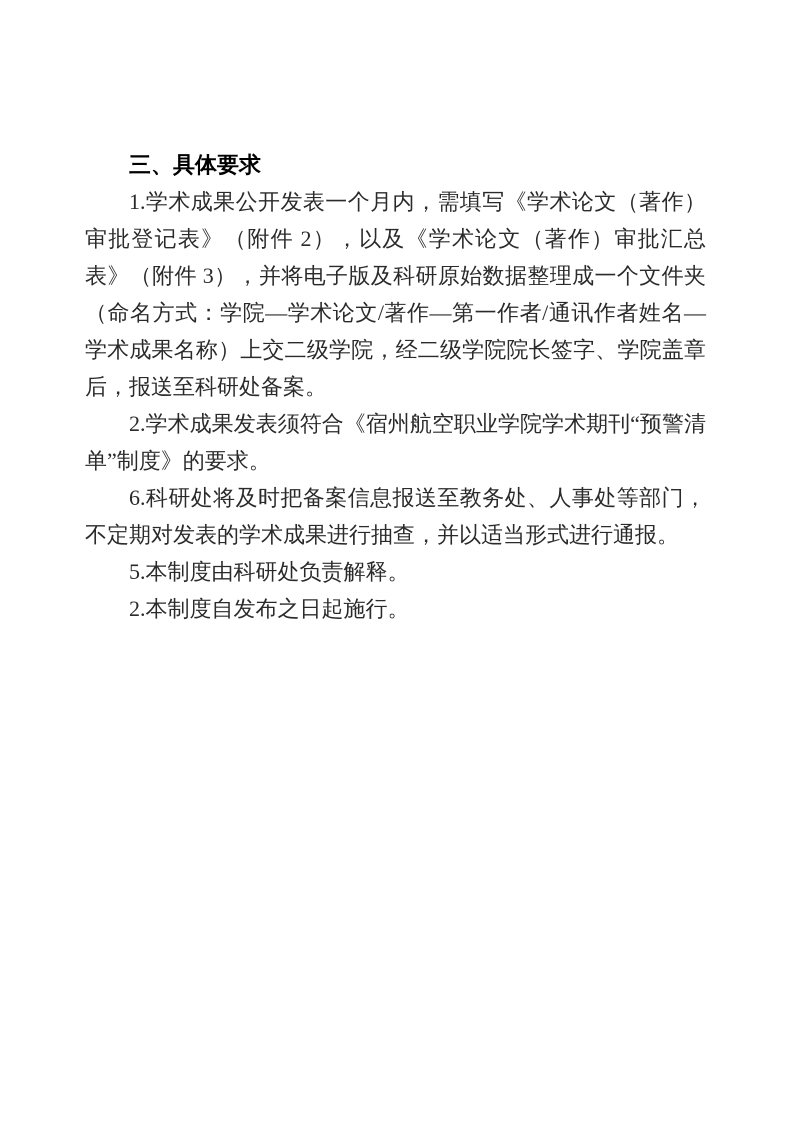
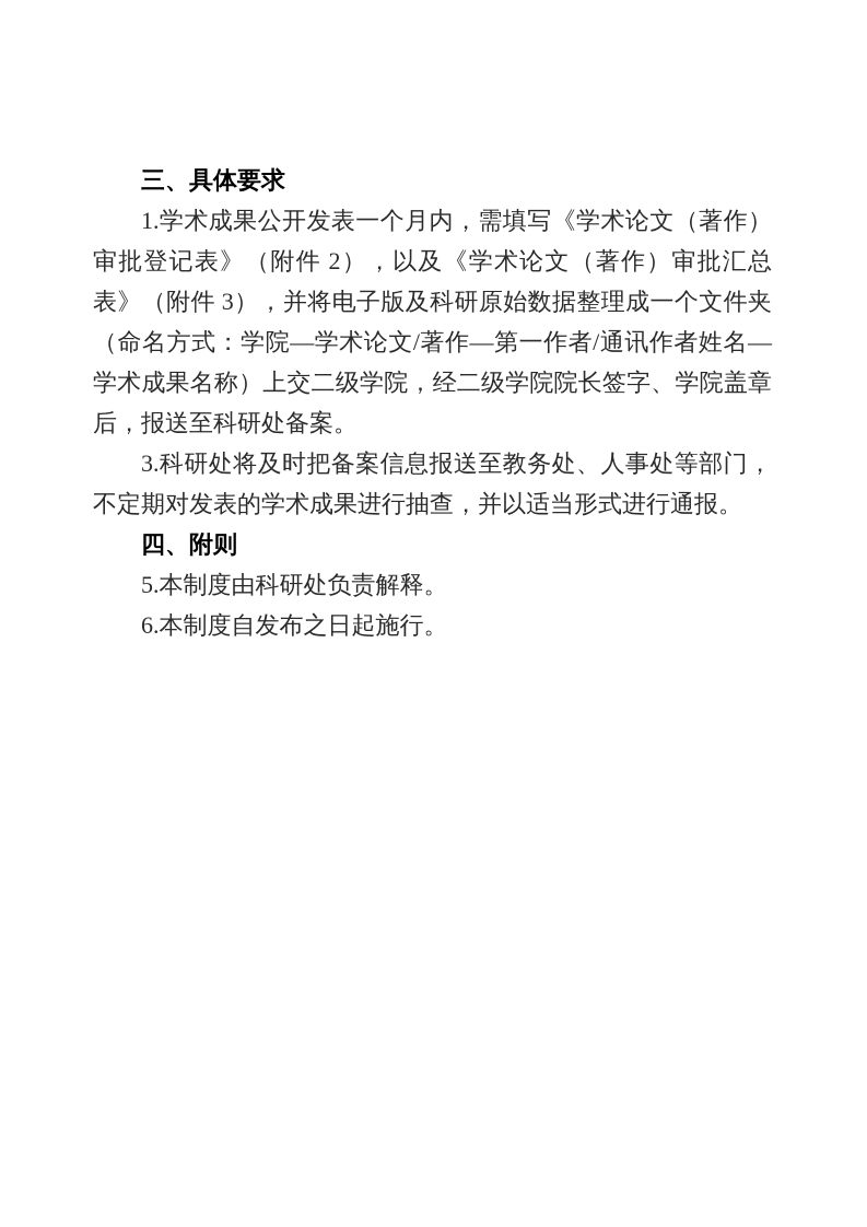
  三、具体要求
  1.学术成果公开发表一个月内，需填写《学术论文（著作）审批登记表》（附件 2），以及《学术论文（著作）审批汇总表》（附件 3），并将电子版及科研原始数据整理成一个文件夹（命名方式：学院—学术论文/著作—第一作者/通讯作者姓名—学术成果名称）上交二级学院，经二级学院院长签字、学院盖章后，报送至科研处备案。
- 2.学术成果发表须符合《宿州航空职业学院学术期刊“预警清单”制度》的要求。
- 6.科研处将及时把备案信息报送至教务处、人事处等部门，不定期对发表的学术成果进行抽查，并以适当形式进行通报。
+ 3.科研处将及时把备案信息报送至教务处、人事处等部门，不定期对发表的学术成果进行抽查，并以适当形式进行通报。
+ 四、附则
  5.本制度由科研处负责解释。
- 2.本制度自发布之日起施行。
+ 6.本制度自发布之日起施行。
